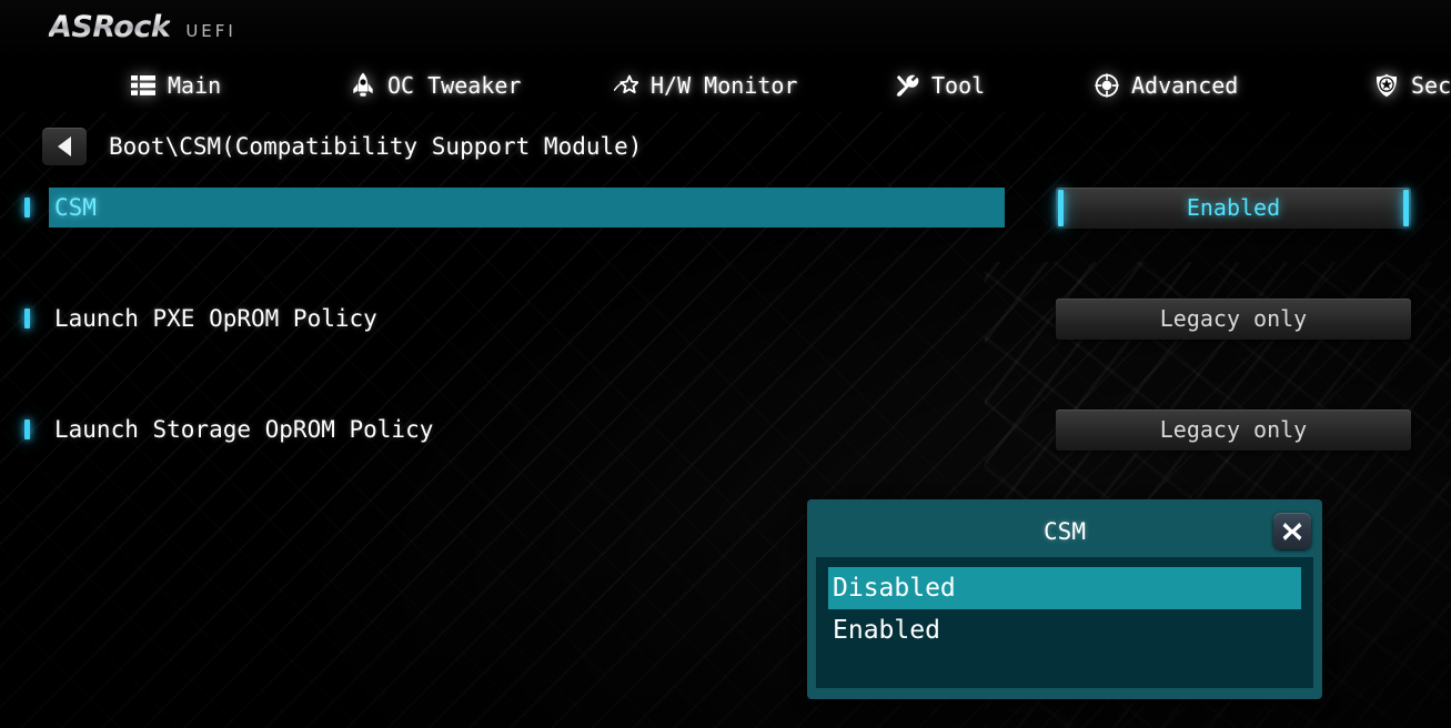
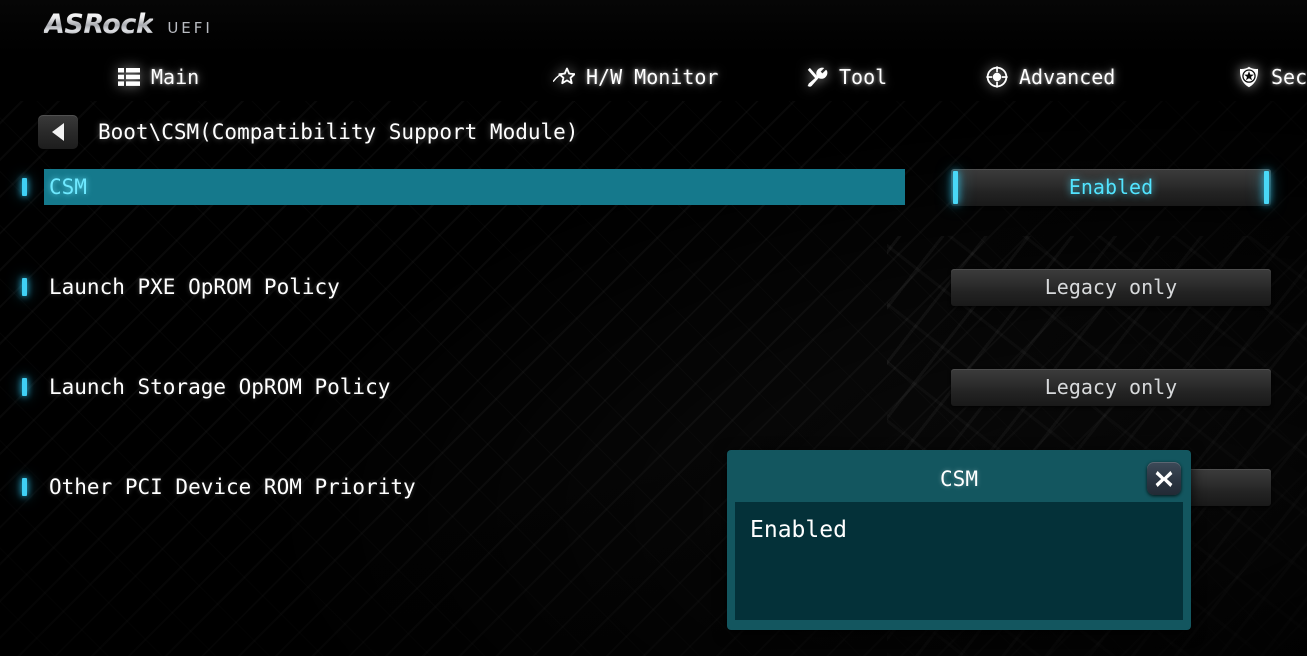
  ASRock
  UEFI
  Main
- OC Tweaker
  H/W Monitor
  Tool
  Advanced
  Sec
  Boot\CSM(Compatibility Support Module)
  CSM
  Enabled
  Launch PXE OpROM Policy
  Legacy only
  Launch Storage OpROM Policy
  Legacy only
+ Other PCI Device ROM Priority
  CSM
- Disabled
  Enabled
